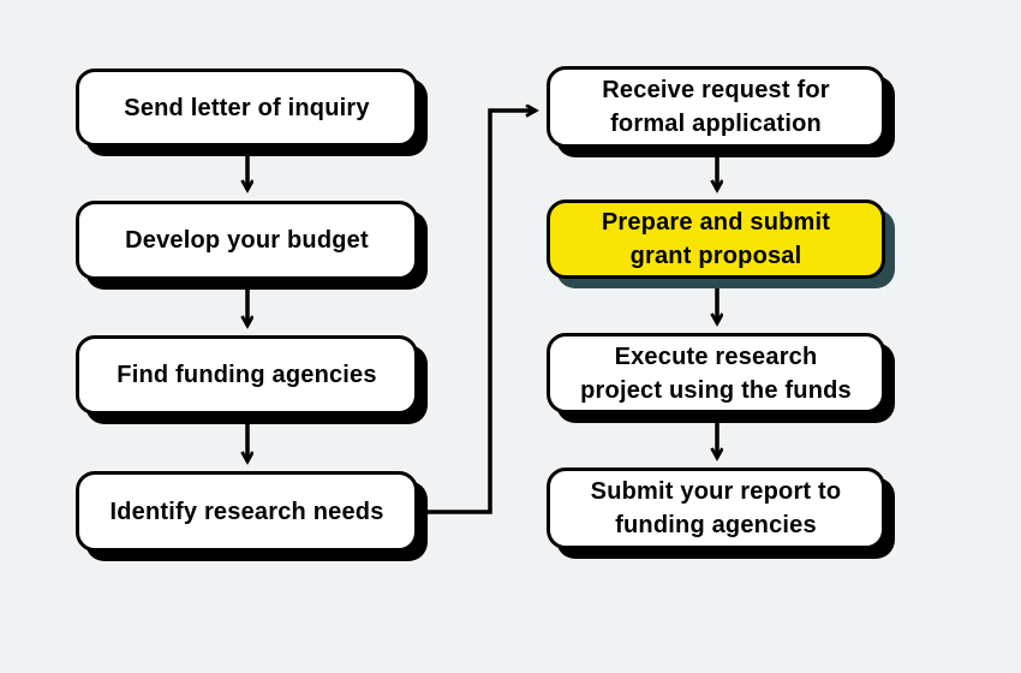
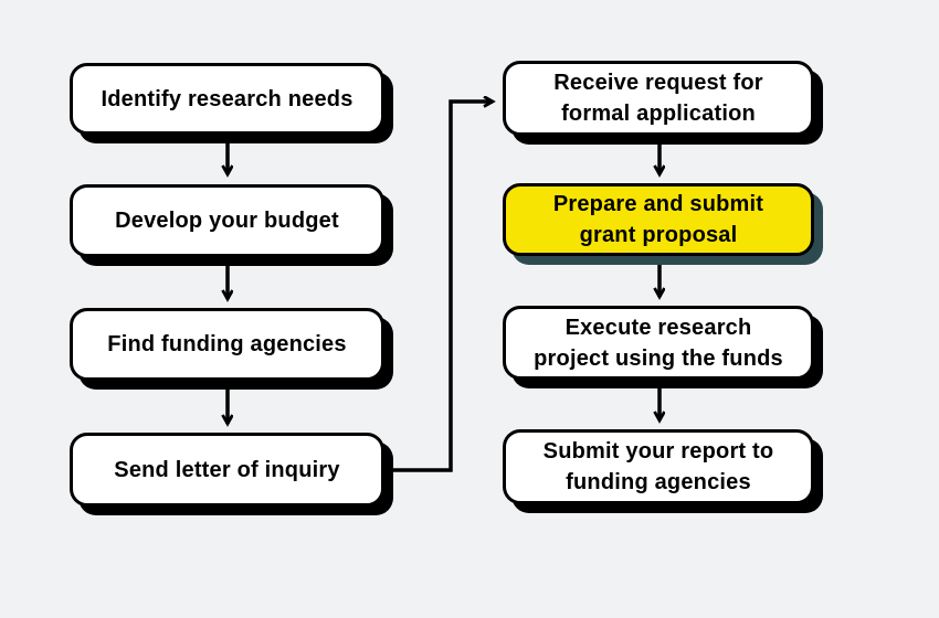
- Send letter of inquiry
+ Identify research needs
  Develop your budget
  Find funding agencies
- Identify research needs
+ Send letter of inquiry
  Receive request for
  formal application
  Prepare and submit
  grant proposal
  Execute research
  project using the funds
  Submit your report to
  funding agencies
